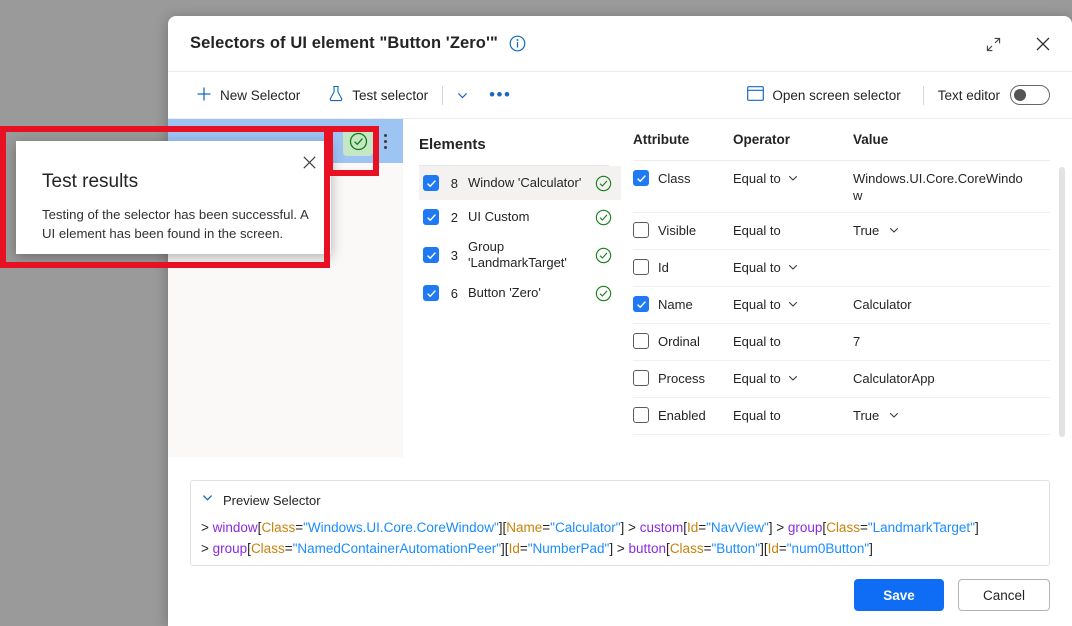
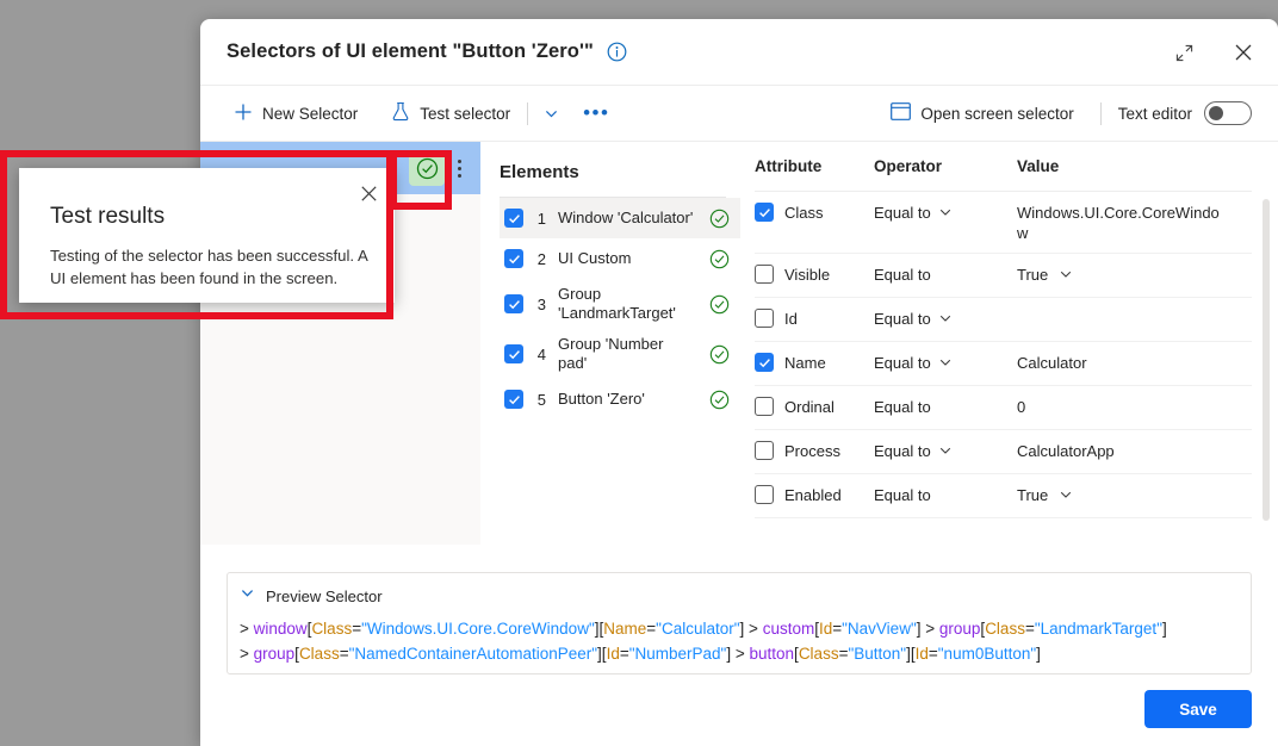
  Selectors of UI element "Button 'Zero'"
  New Selector
  Test selector
  •••
  Open screen selector
  Text editor
  Elements
- 8
+ 1
  Window 'Calculator'
  2
  UI Custom
  3
  Group 'LandmarkTarget'
+ 4
+ Group 'Number pad'
- 6
+ 5
  Button 'Zero'
  Attribute
  Operator
  Value
  Class
  Equal to
  Windows.UI.Core.CoreWindow
  Visible
  Equal to
  True
  Id
  Equal to
  Name
  Equal to
  Calculator
  Ordinal
  Equal to
- 7
+ 0
  Process
  Equal to
  CalculatorApp
  Enabled
  Equal to
  True
  Preview Selector
  > window[Class="Windows.UI.Core.CoreWindow"][Name="Calculator"] > custom[Id="NavView"] > group[Class="LandmarkTarget"]
  > group[Class="NamedContainerAutomationPeer"][Id="NumberPad"] > button[Class="Button"][Id="num0Button"]
  Save
- Cancel
  Test results
  Testing of the selector has been successful. A UI element has been found in the screen.
